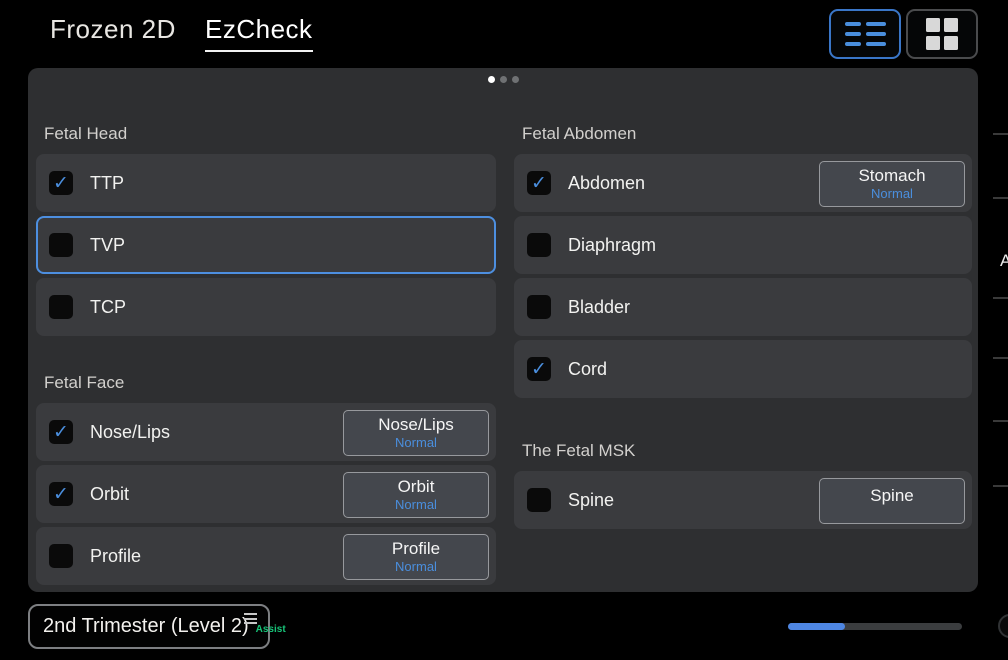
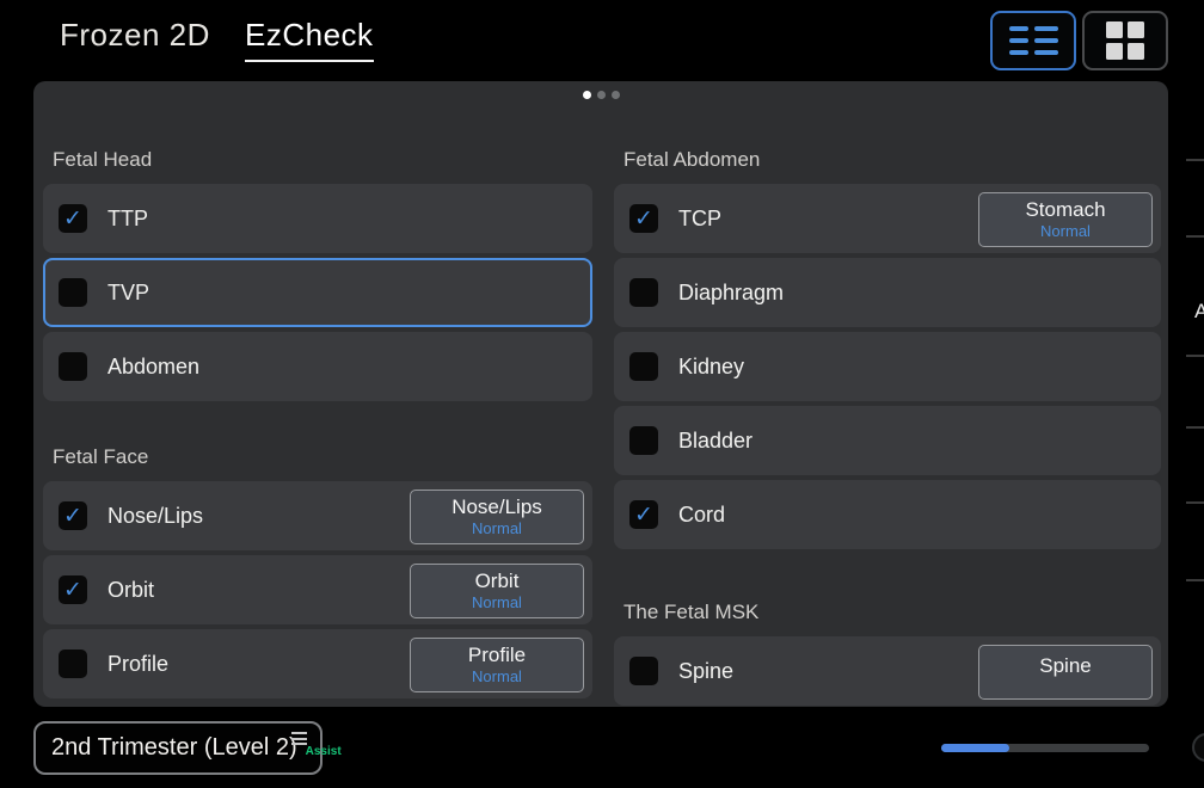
  Frozen 2D
  EzCheck
  Fetal Head
  ✓
  TTP
  TVP
- TCP
+ Abdomen
  Fetal Face
  ✓
  Nose/Lips
  Nose/Lips
  Normal
  ✓
  Orbit
  Orbit
  Normal
  Profile
  Profile
  Normal
  Fetal Abdomen
  ✓
- Abdomen
+ TCP
  Stomach
  Normal
  Diaphragm
+ Kidney
  Bladder
  ✓
  Cord
  The Fetal MSK
  Spine
  Spine
  2nd Trimester (Level 2)
  Assist
  A
